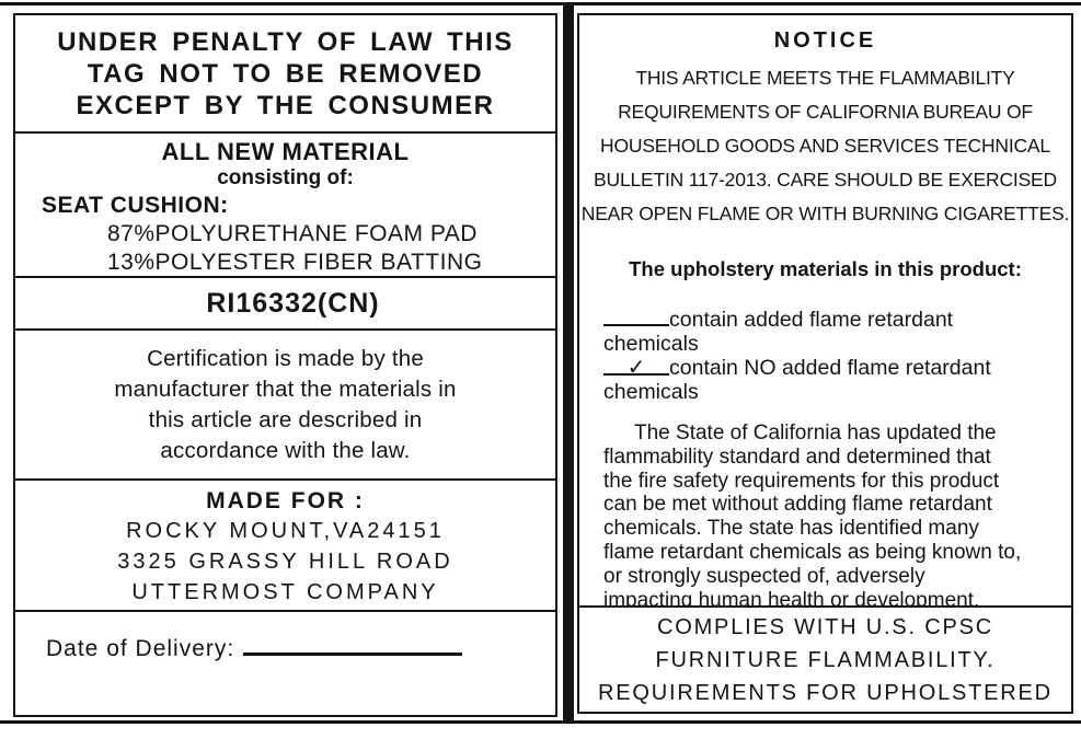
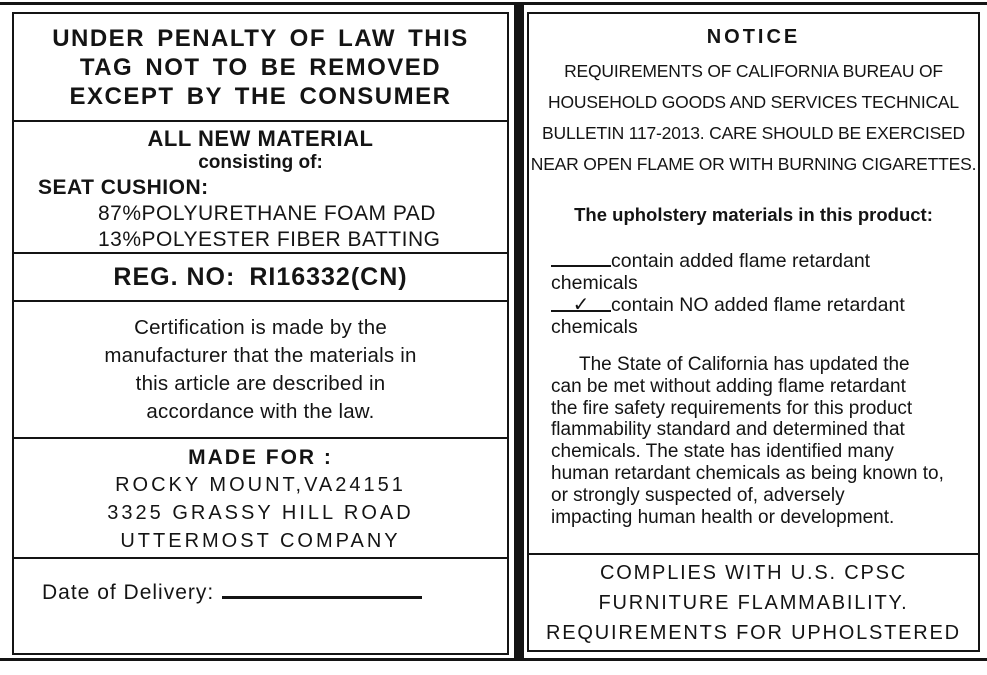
  UNDER PENALTY OF LAW THIS
  TAG NOT TO BE REMOVED
  EXCEPT BY THE CONSUMER
  ALL NEW MATERIAL
  consisting of:
  SEAT CUSHION:
  87%POLYURETHANE FOAM PAD
  13%POLYESTER FIBER BATTING
+ REG. NO:
  RI16332(CN)
  Certification is made by the
  manufacturer that the materials in
  this article are described in
  accordance with the law.
  MADE FOR :
  ROCKY MOUNT,VA24151
  3325 GRASSY HILL ROAD
  UTTERMOST COMPANY
  Date of Delivery:
  NOTICE
- THIS ARTICLE MEETS THE FLAMMABILITY
  REQUIREMENTS OF CALIFORNIA BUREAU OF
  HOUSEHOLD GOODS AND SERVICES TECHNICAL
  BULLETIN 117-2013. CARE SHOULD BE EXERCISED
  NEAR OPEN FLAME OR WITH BURNING CIGARETTES.
  The upholstery materials in this product:
  contain added flame retardant
  chemicals
  ✓ contain NO added flame retardant
  chemicals
  The State of California has updated the
- flammability standard and determined that
+ can be met without adding flame retardant
  the fire safety requirements for this product
- can be met without adding flame retardant
+ flammability standard and determined that
  chemicals. The state has identified many
- flame retardant chemicals as being known to,
+ human retardant chemicals as being known to,
  or strongly suspected of, adversely
  impacting human health or development.
  COMPLIES WITH U.S. CPSC
  FURNITURE FLAMMABILITY.
  REQUIREMENTS FOR UPHOLSTERED
